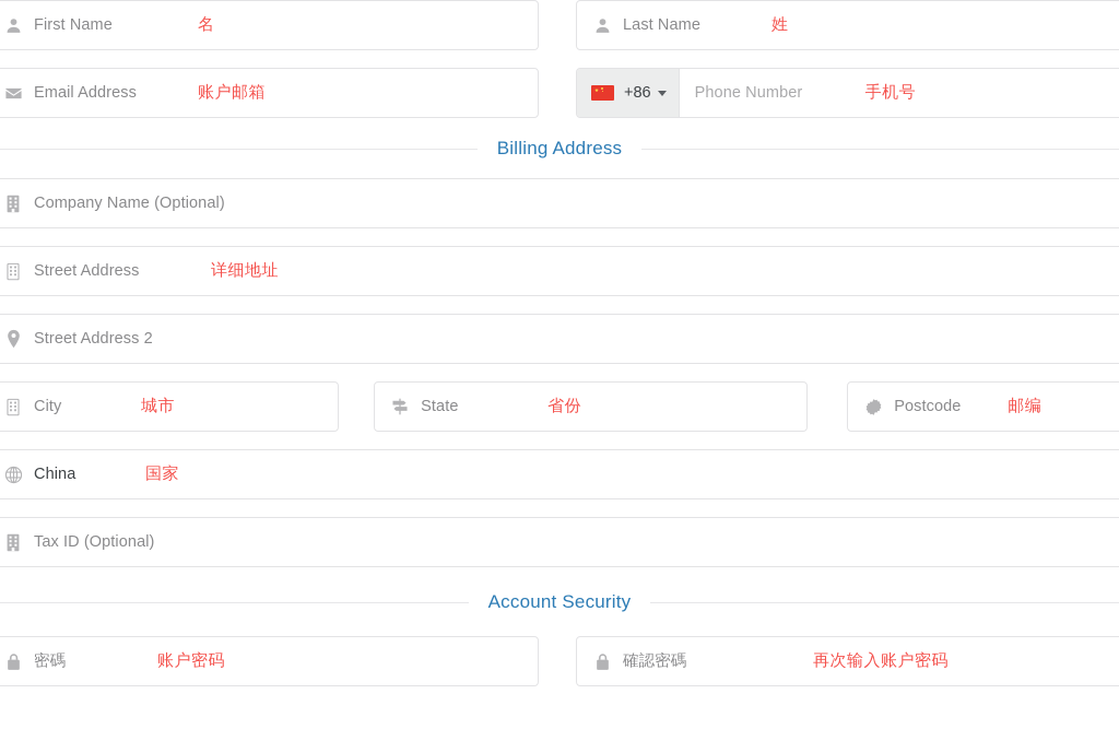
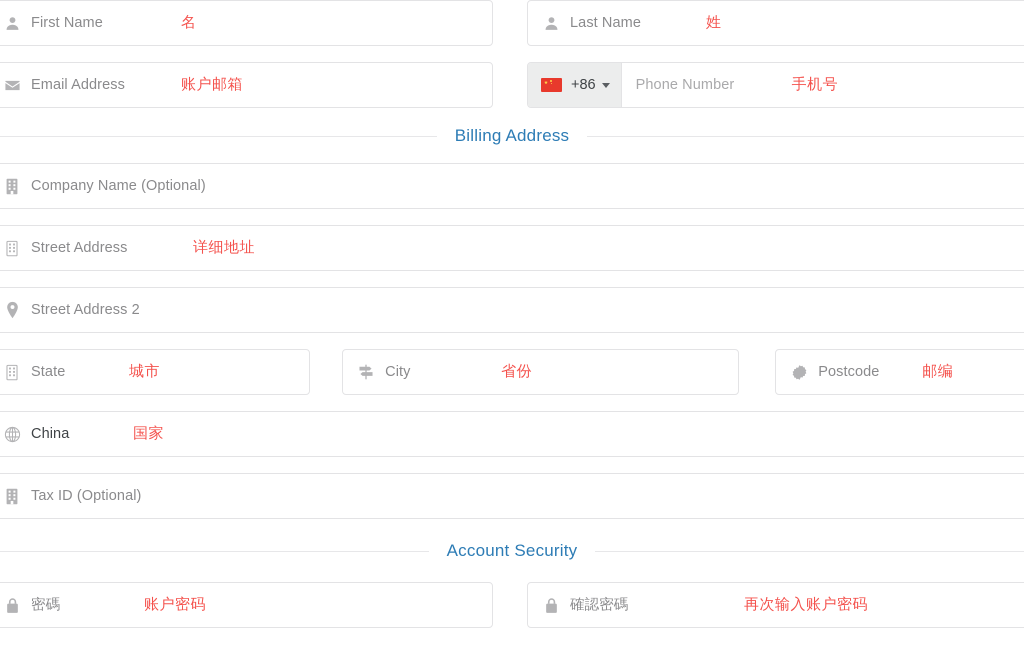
  First Name
  名
  Last Name
  姓
  Email Address
  账户邮箱
  +86
  Phone Number
  手机号
  Billing Address
  Company Name (Optional)
  Street Address
  详细地址
  Street Address 2
- City
+ State
  城市
- State
+ City
  省份
  Postcode
  邮编
  China
  国家
  Tax ID (Optional)
  Account Security
  密碼
  账户密码
  確認密碼
  再次输入账户密码
